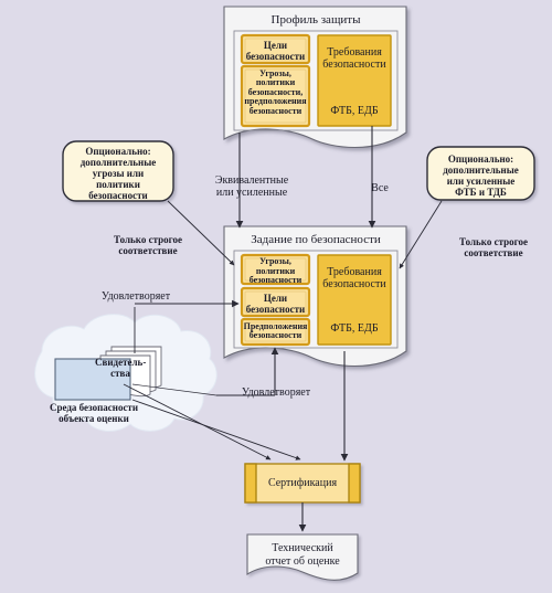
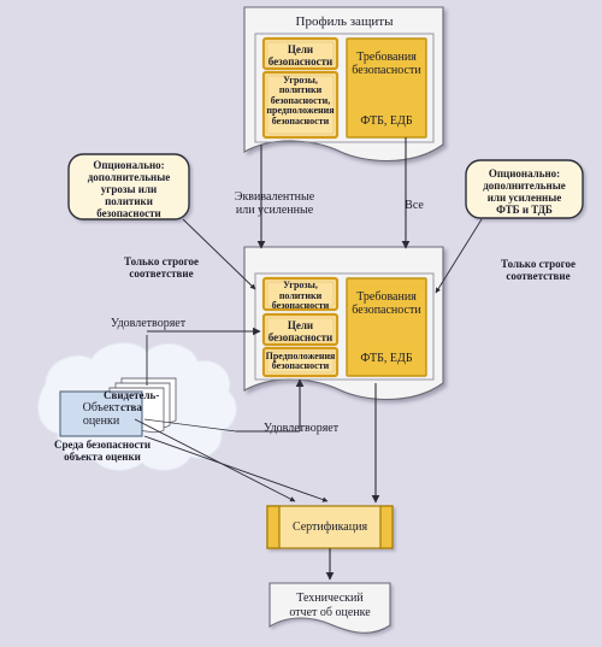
  Профиль защиты
  Цели
  безопасности
  Угрозы,
  политики
  безопасности,
  предположения
  безопасности
  Требования
  безопасности
  ФТБ, ЕДБ
- Задание по безопасности
  Угрозы,
  политики
  безопасности
  Цели
  безопасности
  Предположения
  безопасности
  Требования
  безопасности
  ФТБ, ЕДБ
  Опционально:
  дополнительные
  угрозы или
  политики
  безопасности
  Опционально:
  дополнительные
  или усиленные
  ФТБ и ТДБ
  Эквивалентные
  или усиленные
  Все
  Только строгое
  соответствие
  Только строгое
  соответствие
  Удовлетворяет
  Удовлетворяет
  Свидетель-
  ства
+ Объект
+ оценки
  Среда безопасности
  объекта оценки
  Сертификация
  Технический
  отчет об оценке
